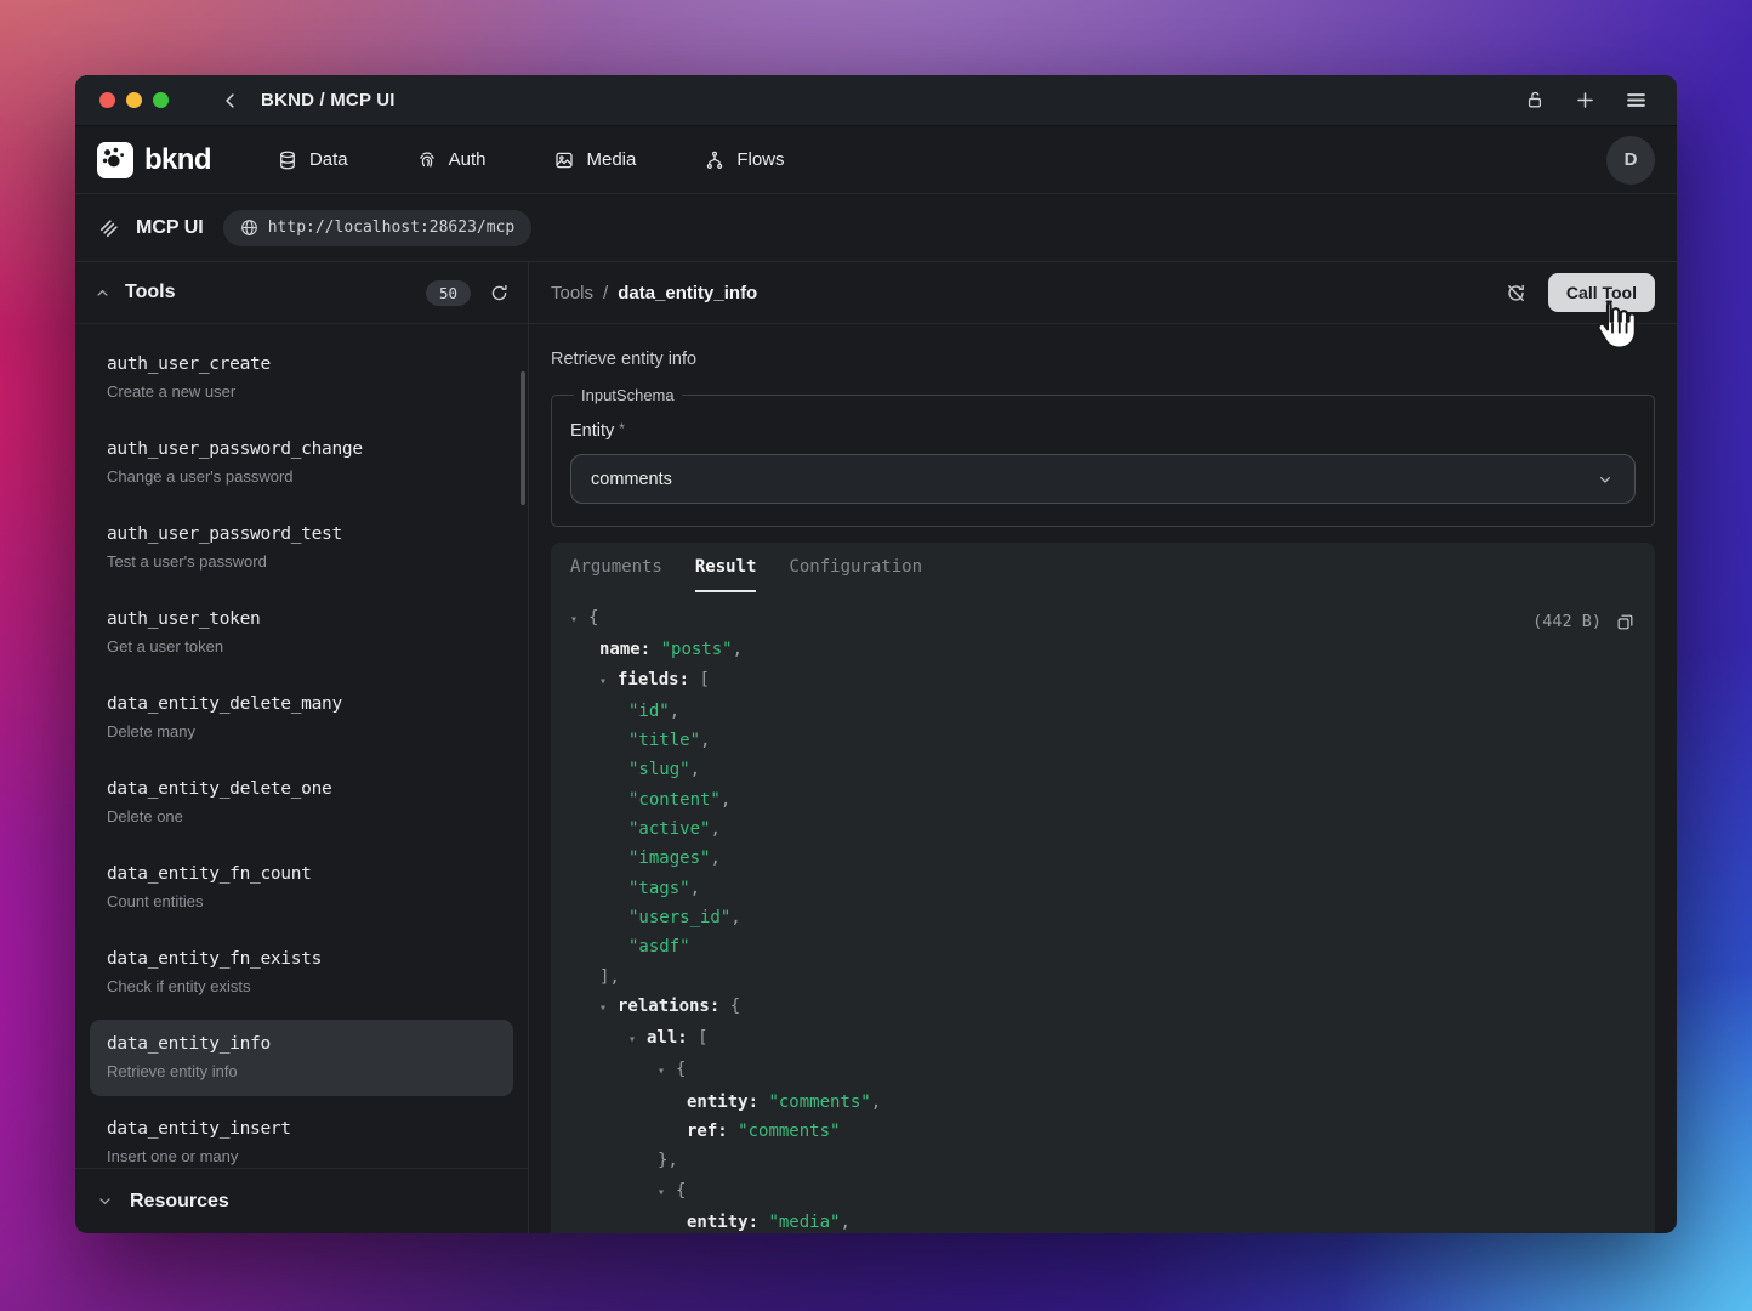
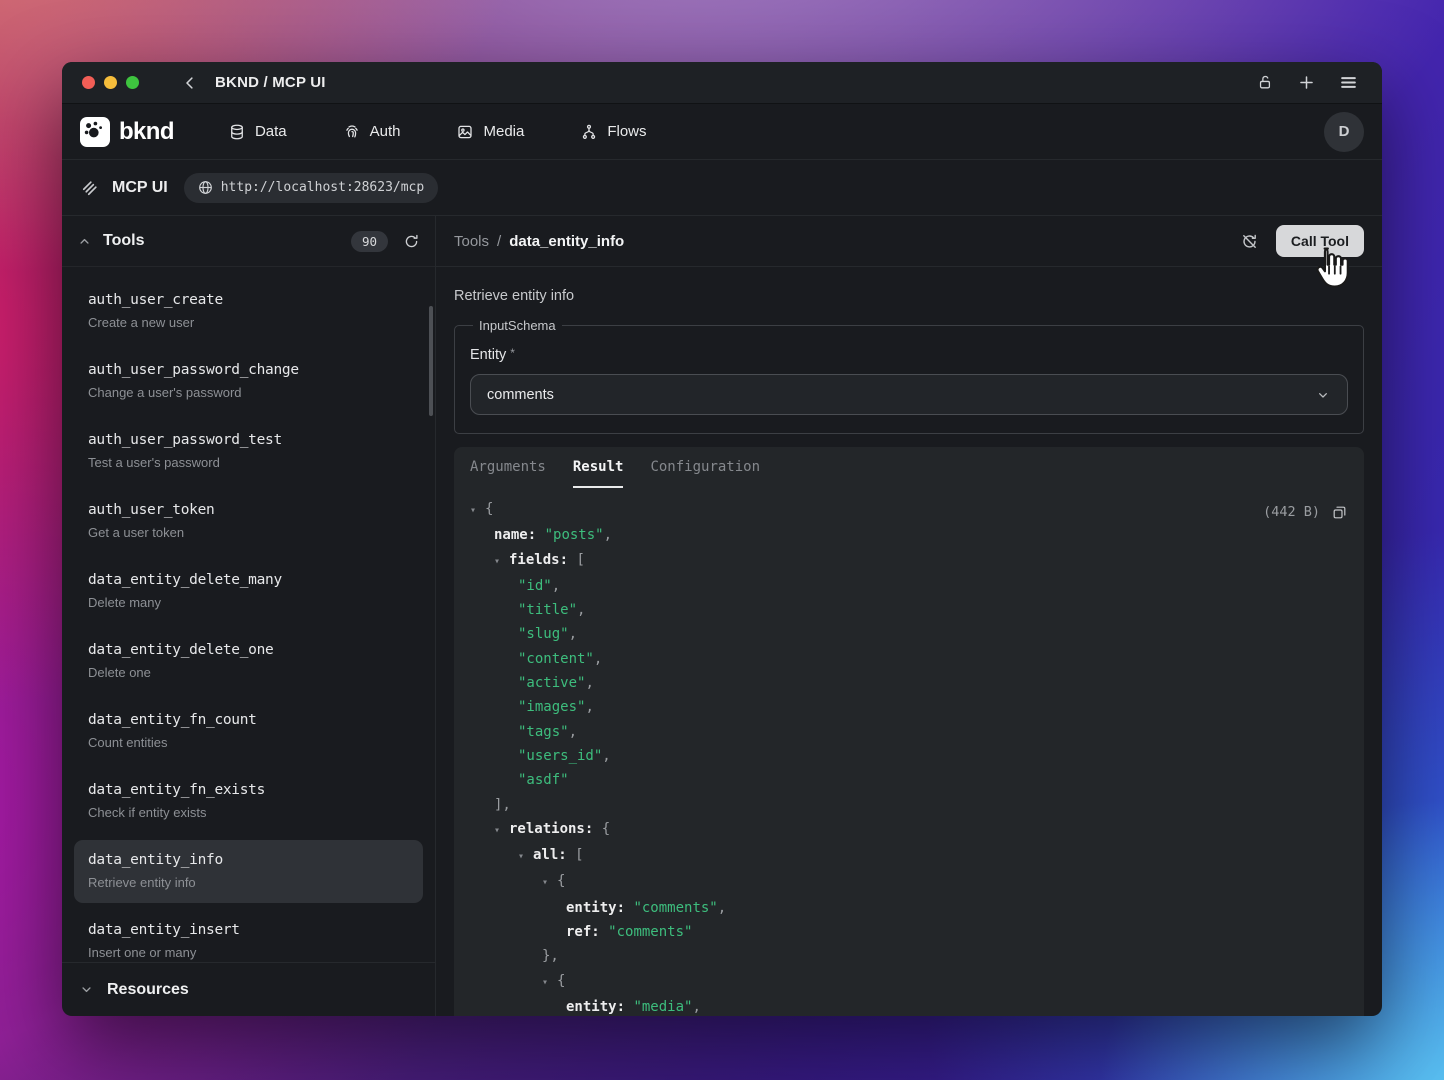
  BKND / MCP UI
  bknd
  Data
  Auth
  Media
  Flows
  D
  MCP UI
  http://localhost:28623/mcp
  Tools
- 50
+ 90
  auth_user_create
  Create a new user
  auth_user_password_change
  Change a user's password
  auth_user_password_test
  Test a user's password
  auth_user_token
  Get a user token
  data_entity_delete_many
  Delete many
  data_entity_delete_one
  Delete one
  data_entity_fn_count
  Count entities
  data_entity_fn_exists
  Check if entity exists
  data_entity_info
  Retrieve entity info
  data_entity_insert
  Insert one or many
  Resources
  Tools
  /
  data_entity_info
  Call Tool
  Retrieve entity info
  InputSchema
  Entity *
  comments
  Arguments
  Result
  Configuration
  (442 B)
  ▾ {
  name: "posts",
  ▾ fields: [
  "id",
  "title",
  "slug",
  "content",
  "active",
  "images",
  "tags",
  "users_id",
  "asdf"
  ],
  ▾ relations: {
  ▾ all: [
  ▾ {
  entity: "comments",
  ref: "comments"
  },
  ▾ {
  entity: "media",
